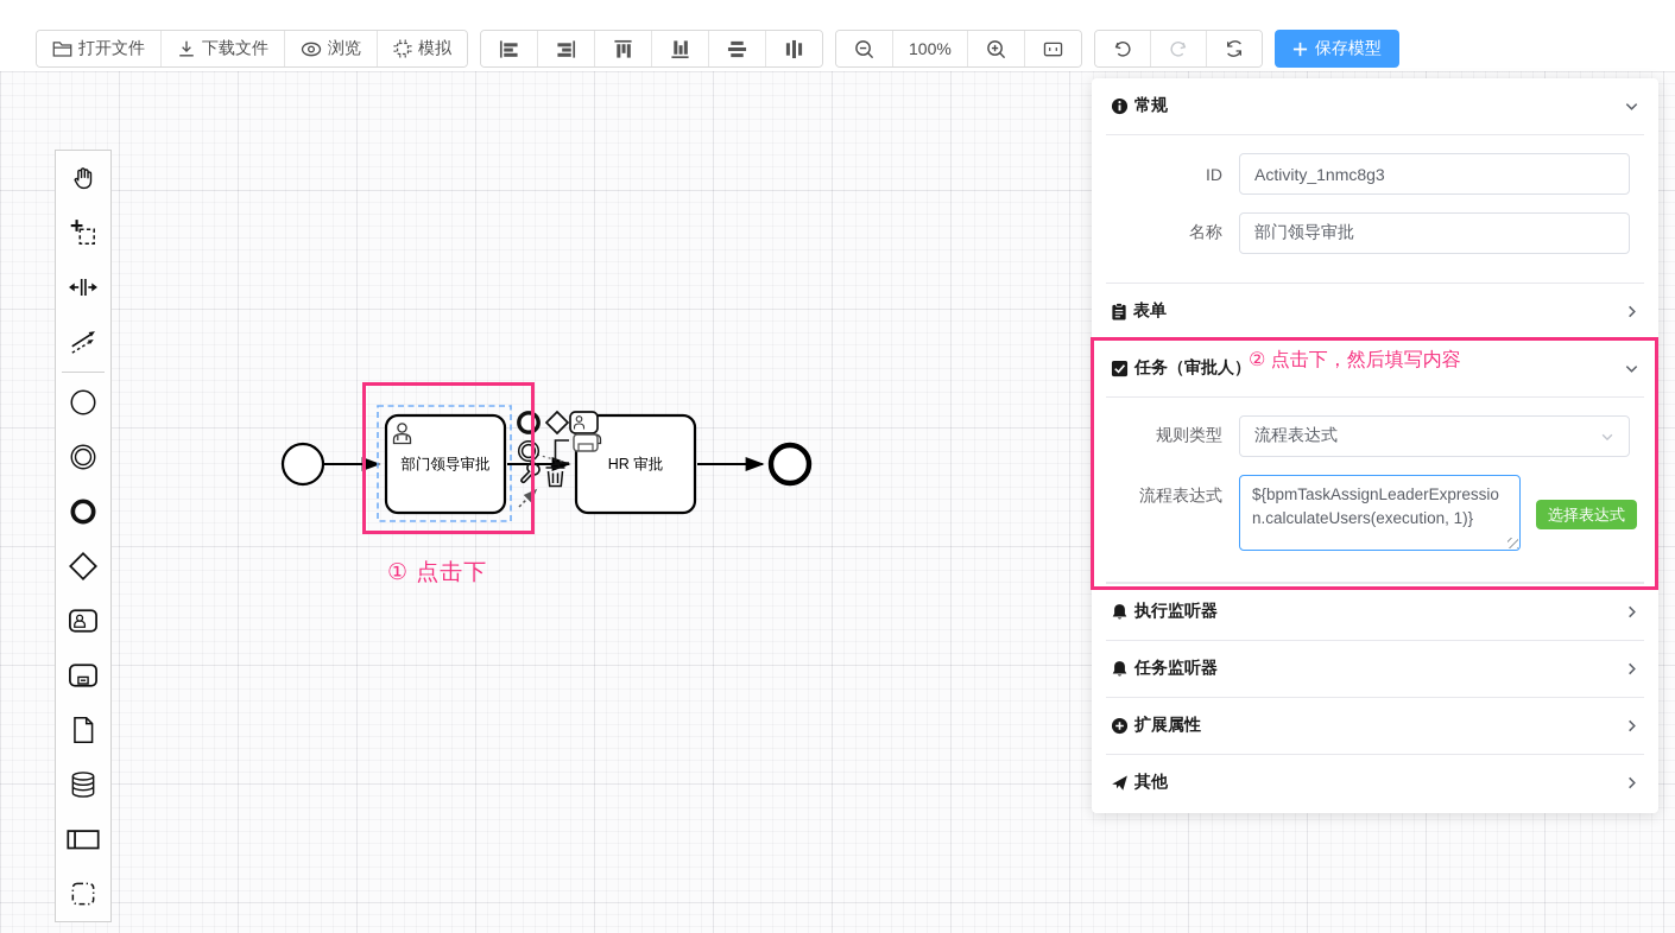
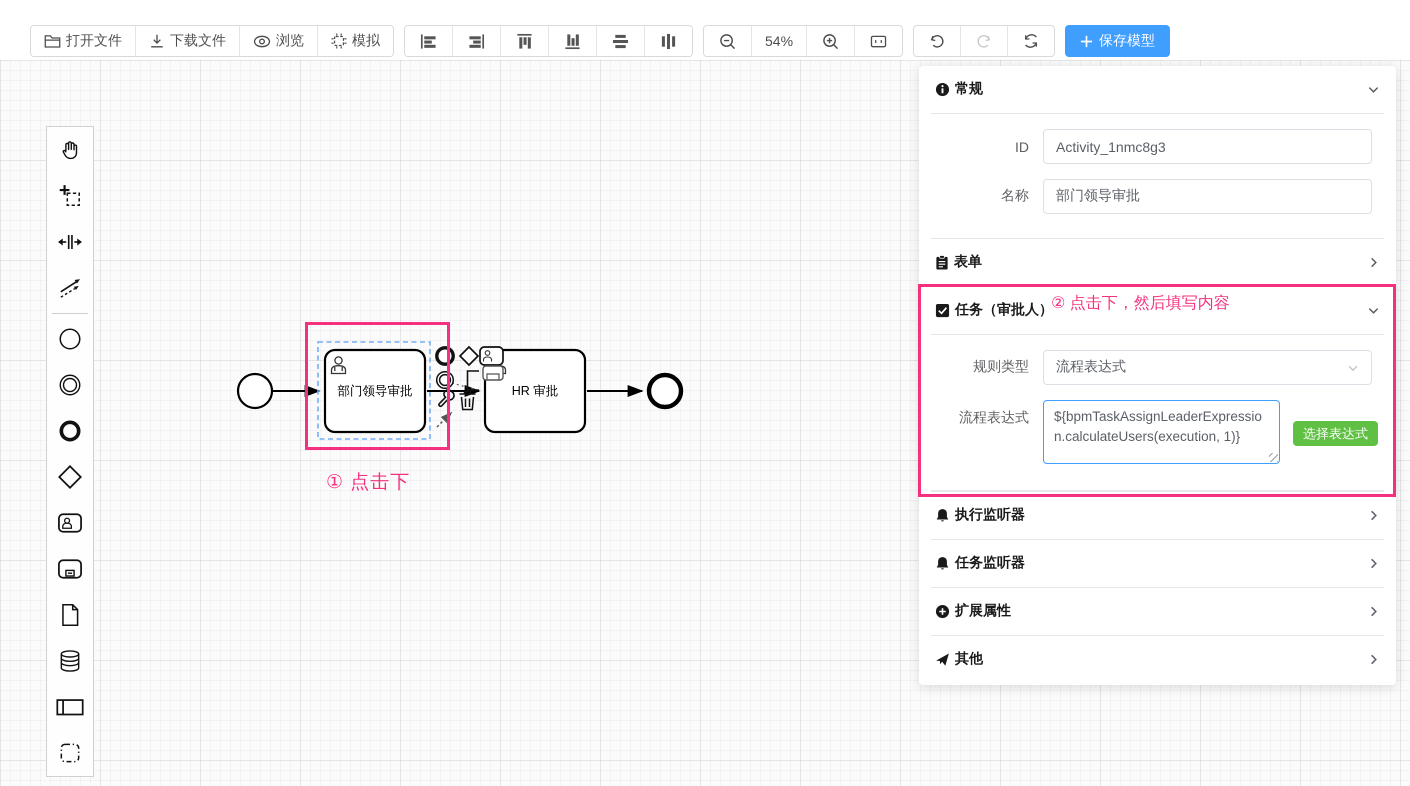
  部门领导审批
  HR 审批
  ① 点击下
  ② 点击下，然后填写内容
  打开文件
  下载文件
  浏览
  模拟
- 100%
+ 54%
  保存模型
  常规
  ID
  Activity_1nmc8g3
  名称
  部门领导审批
  表单
  任务（审批人）
  规则类型
  流程表达式
  流程表达式
  选择表达式
  执行监听器
  任务监听器
  扩展属性
  其他
